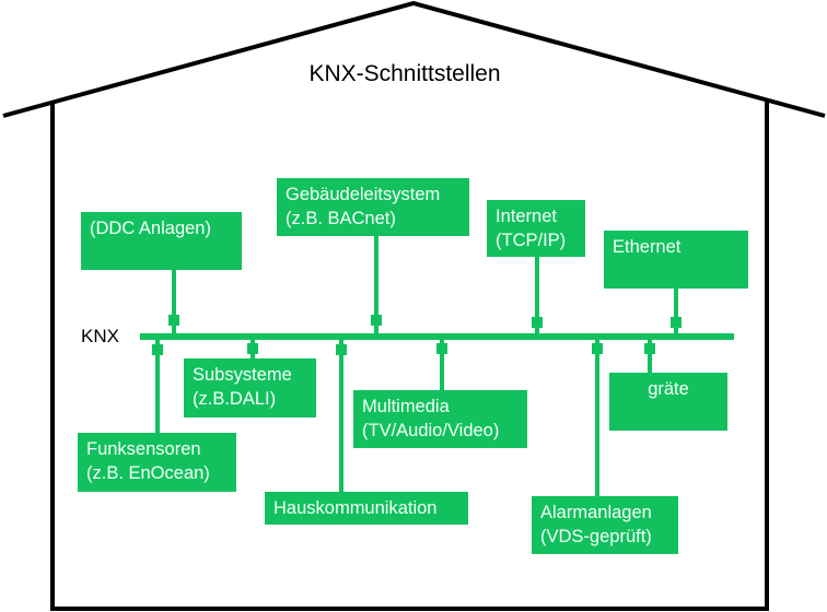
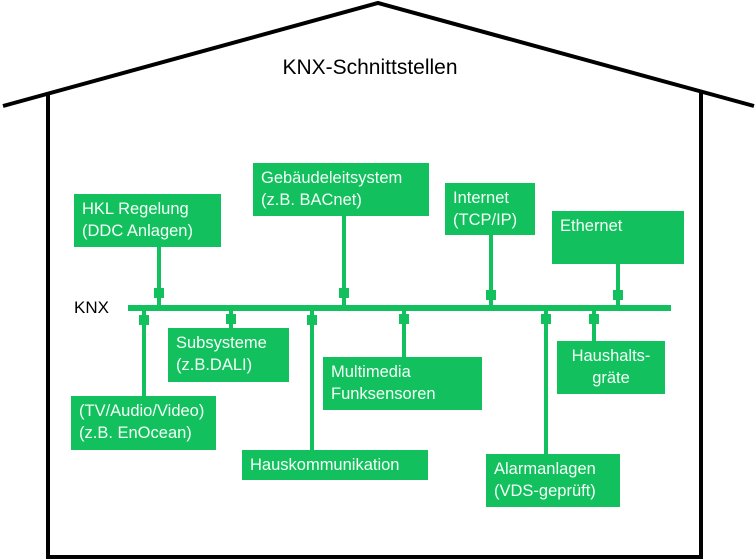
  KNX-Schnittstellen
  KNX
+ HKL Regelung
  (DDC Anlagen)
  Gebäudeleitsystem
  (z.B. BACnet)
  Internet
  (TCP/IP)
  Ethernet
- Funksensoren
+ (TV/Audio/Video)
  (z.B. EnOcean)
  Subsysteme
  (z.B.DALI)
  Hauskommunikation
  Multimedia
- (TV/Audio/Video)
+ Funksensoren
  Alarmanlagen
  (VDS-geprüft)
+ Haushalts-
  gräte
